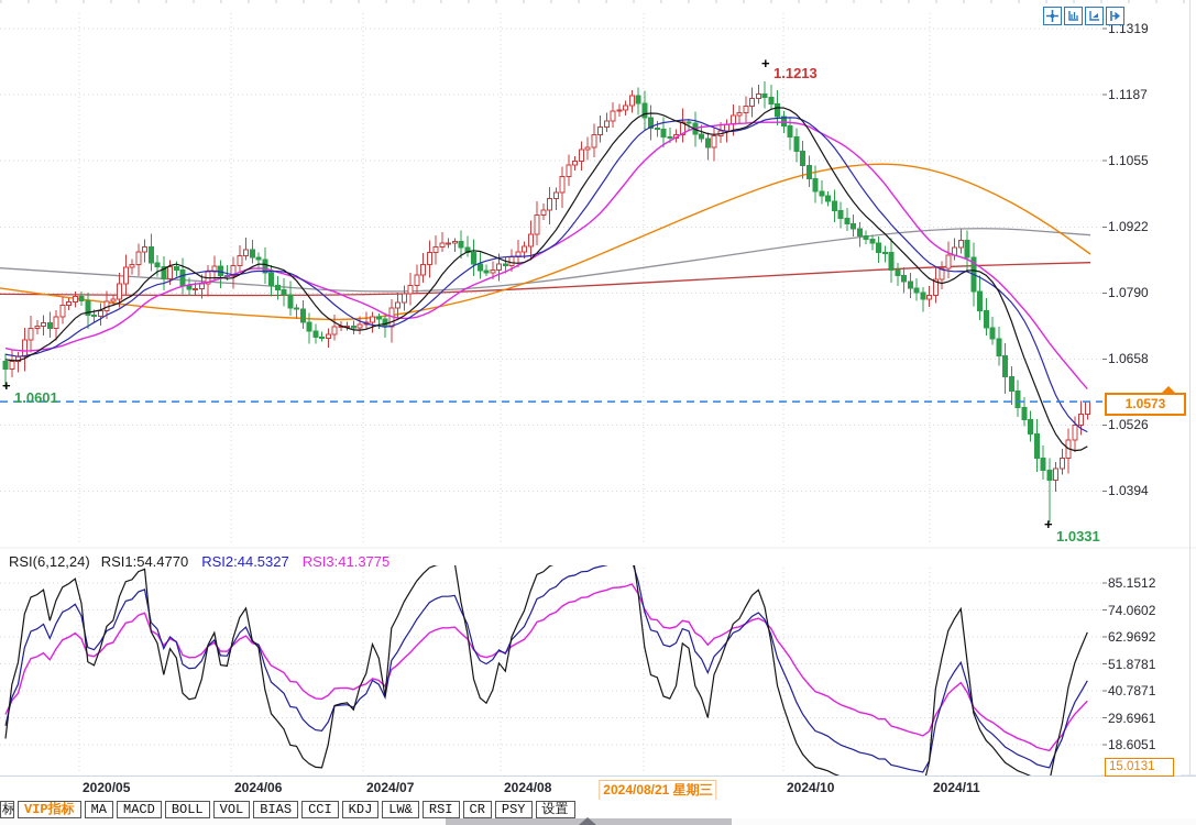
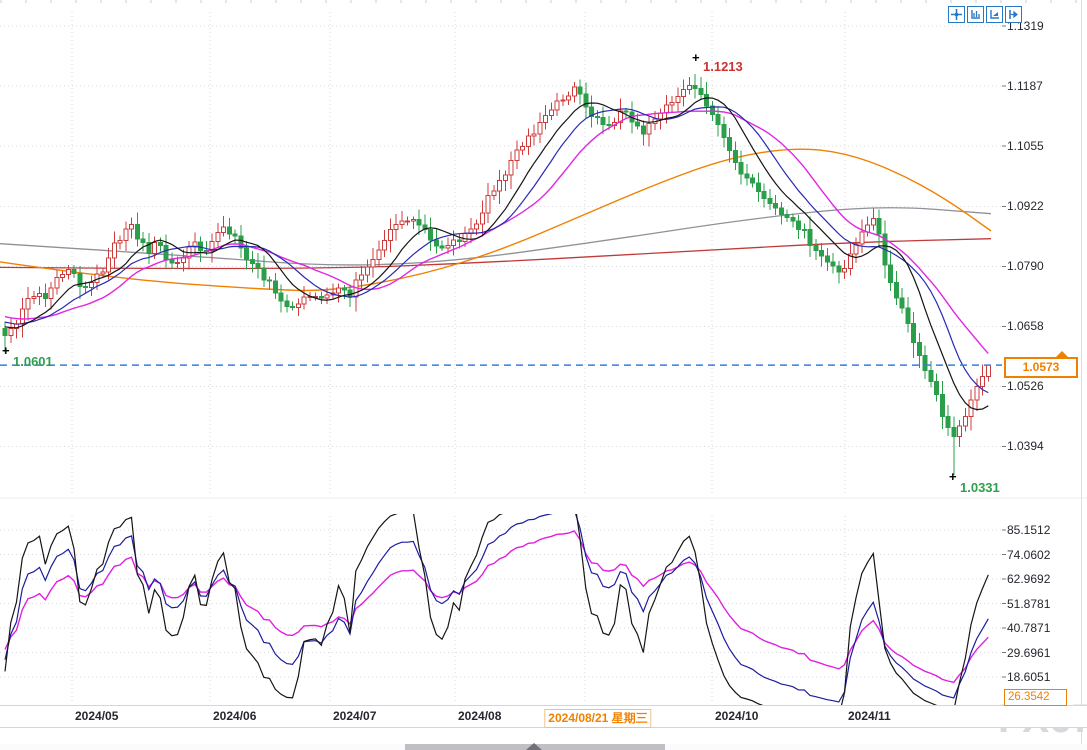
  1.1319
  1.1187
  1.1055
  1.0922
  1.0790
  1.0658
  1.0526
  1.0394
  1.0573
  +
  1.1213
  +
  1.0601
  +
  1.0331
- RSI(6,12,24)
- RSI1:54.4770
- RSI2:44.5327
- RSI3:41.3775
  85.1512
  74.0602
  62.9692
  51.8781
  40.7871
  29.6961
  18.6051
- 15.0131
+ 26.3542
- 2020/05
+ 2024/05
  2024/06
  2024/07
  2024/08
  2024/08/21 星期三
  2024/10
  2024/11
- 标
- VIP指标
- MA
- MACD
- BOLL
- VOL
- BIAS
- CCI
- KDJ
- LW&
- RSI
- CR
- PSY
- 设置
